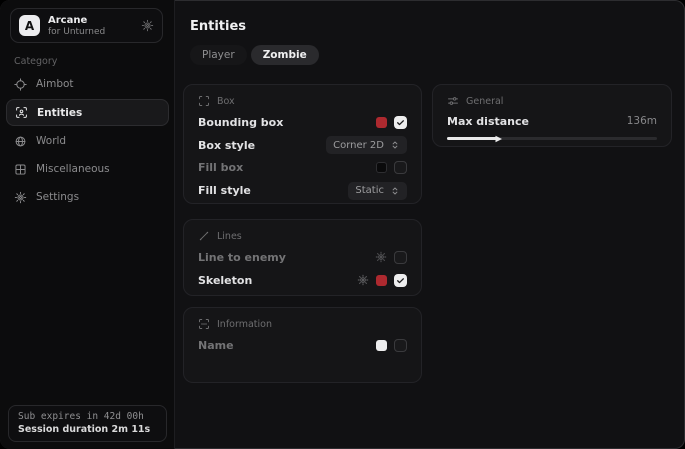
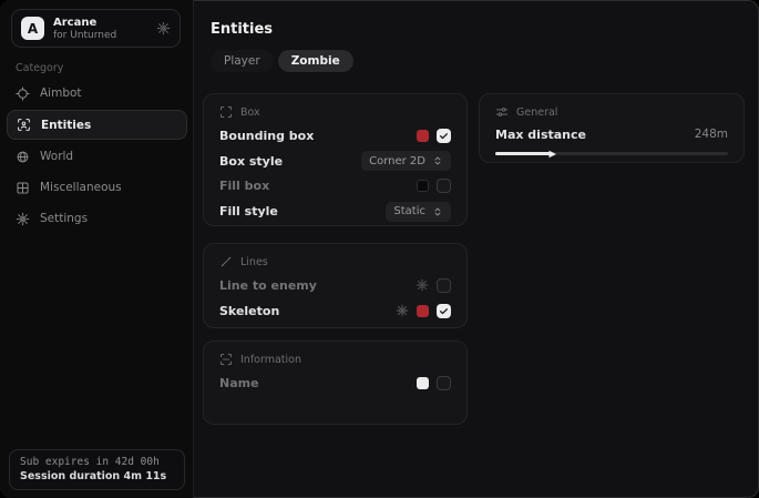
  A
  Arcane
  for Unturned
  Category
  Aimbot
  Entities
  World
  Miscellaneous
  Settings
  Sub expires in 42d 00h
- Session duration 2m 11s
+ Session duration 4m 11s
  Entities
  Player
  Zombie
  Box
  Bounding box
  Box style
  Corner 2D
  Fill box
  Fill style
  Static
  Lines
  Line to enemy
  Skeleton
  Information
  Name
  General
  Max distance
- 136m
+ 248m
